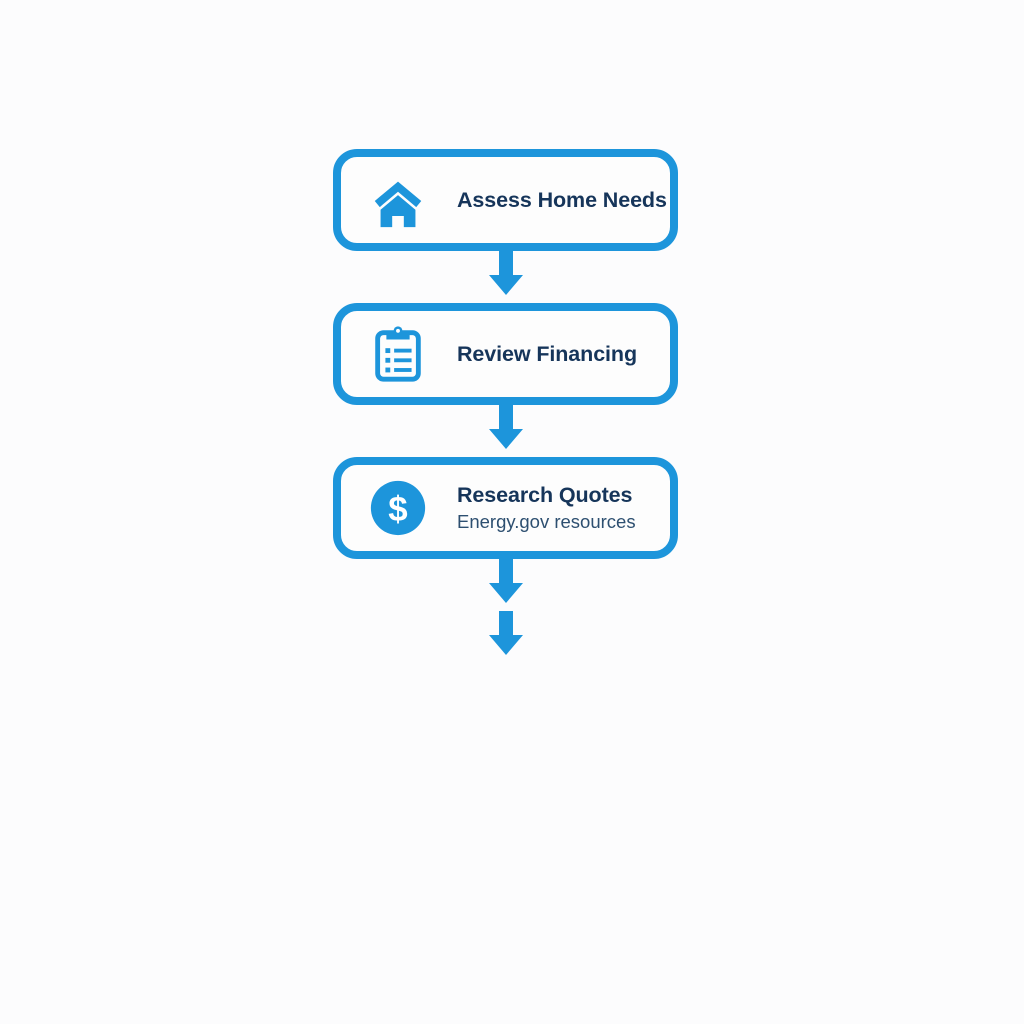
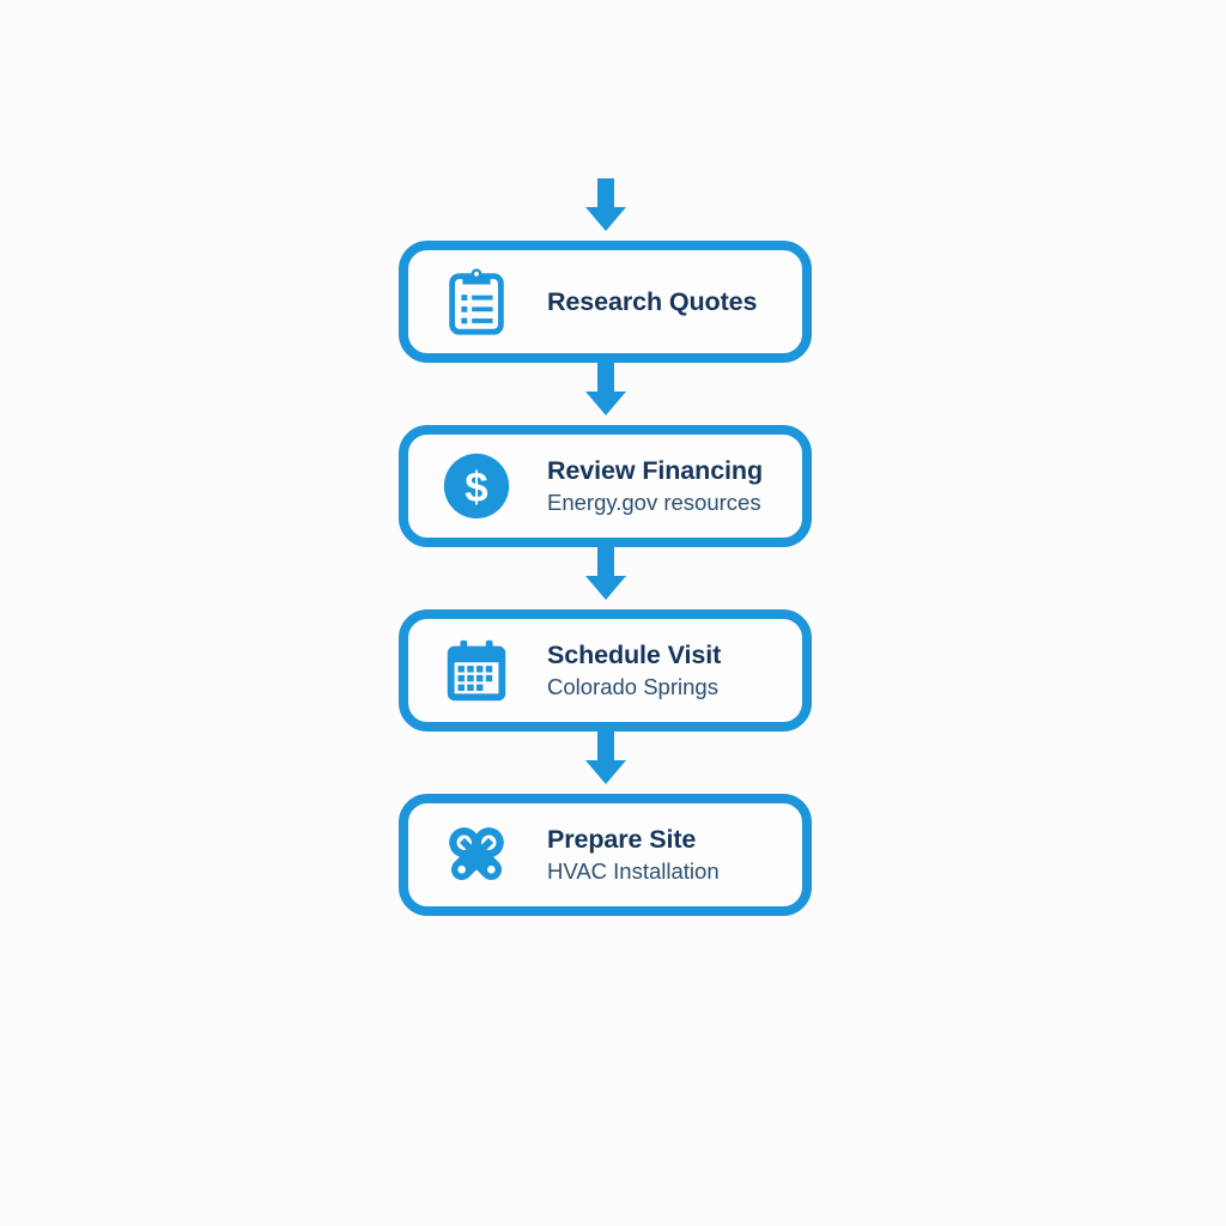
- Assess Home Needs
- Review Financing
+ Research Quotes
  $
- Research Quotes
+ Review Financing
  Energy.gov resources
+ Schedule Visit
+ Colorado Springs
+ Prepare Site
+ HVAC Installation
